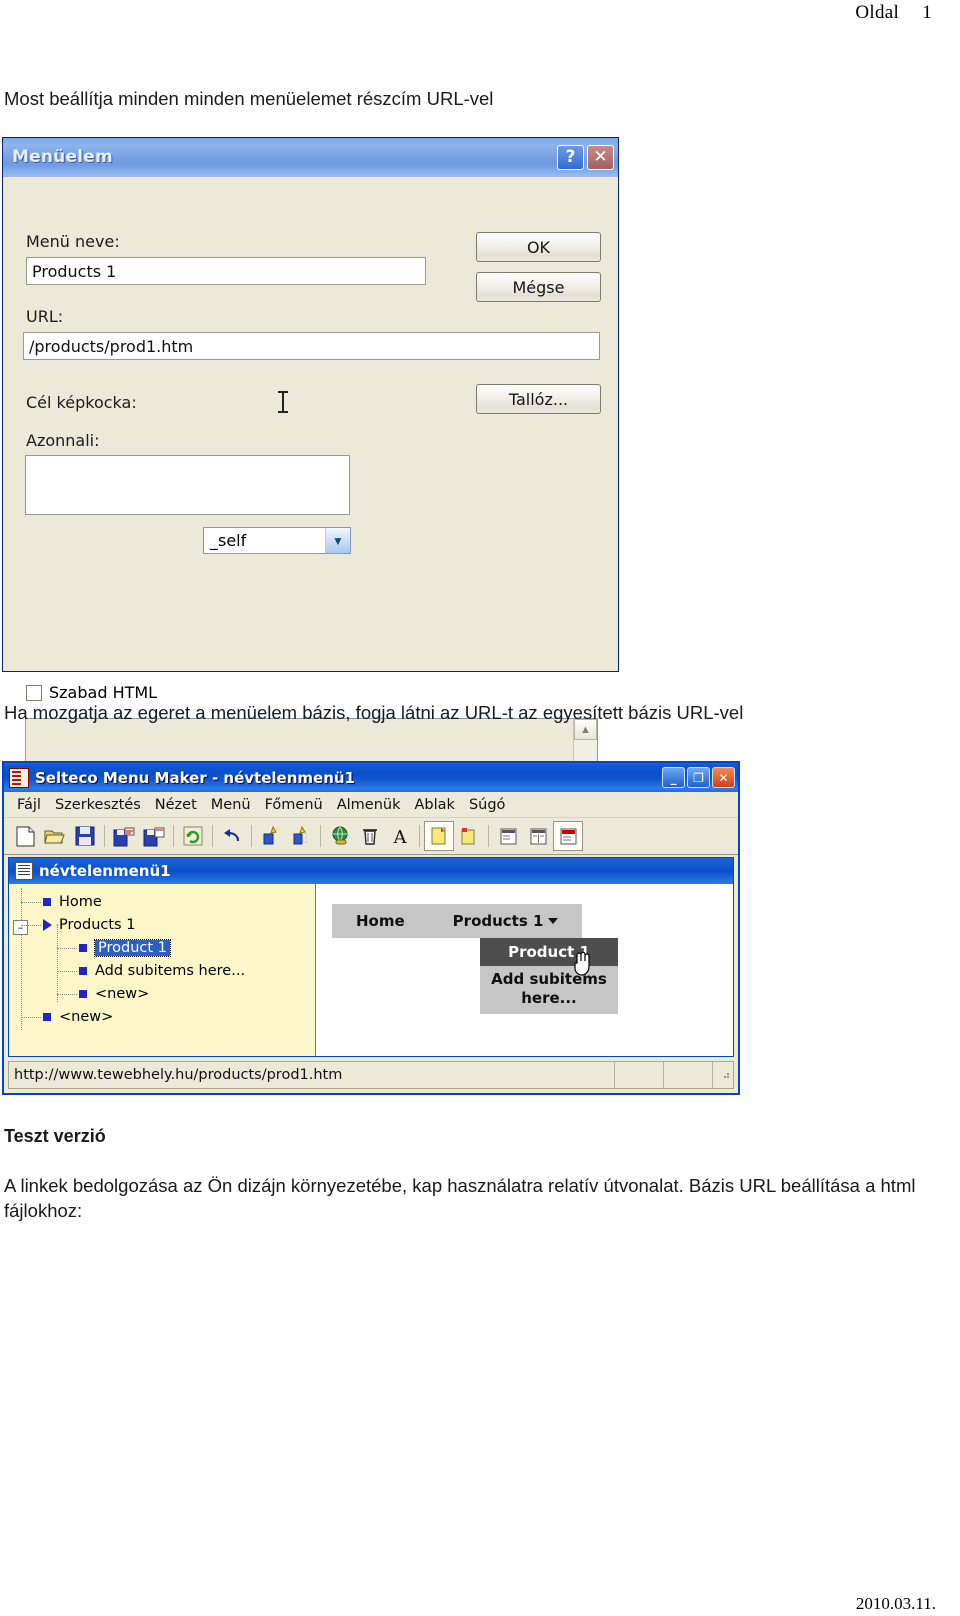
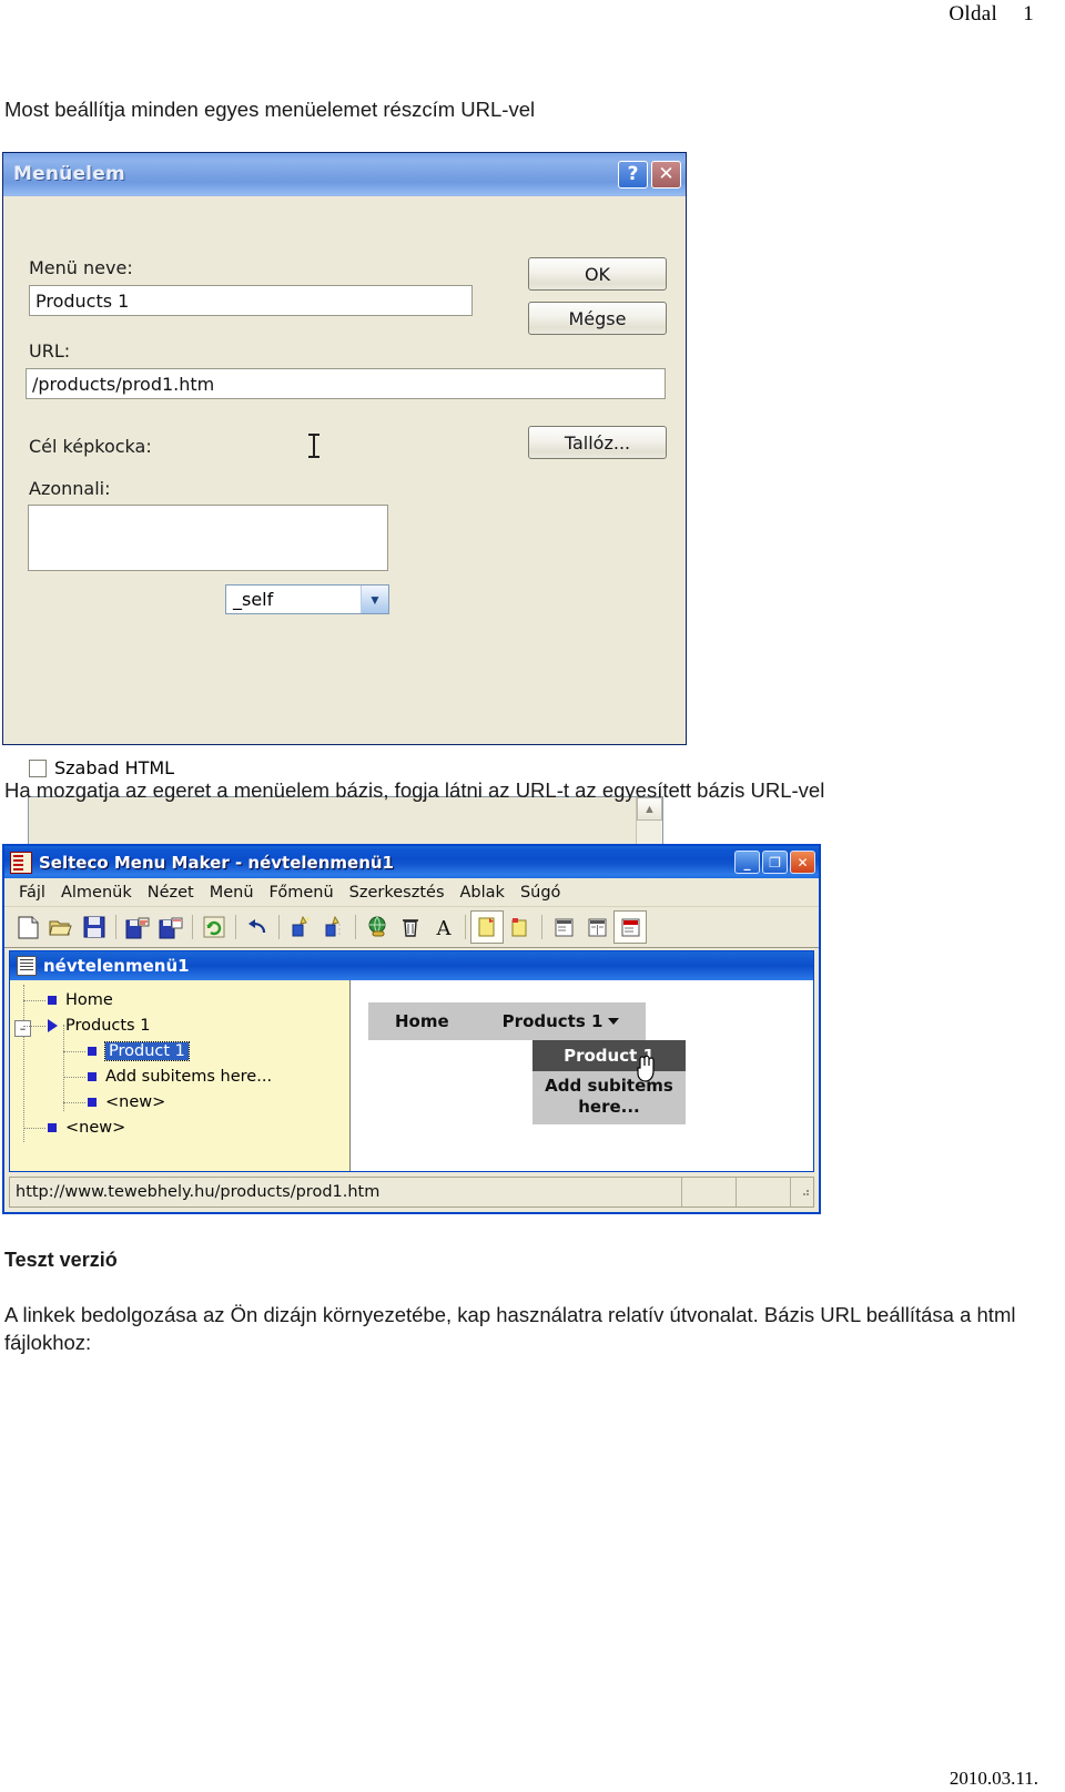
  Oldal 1
- Most beállítja minden minden menüelemet részcím URL-vel
+ Most beállítja minden egyes menüelemet részcím URL-vel
  Menüelem
  ?
  ✕
  Menü neve:
  Products 1
  URL:
  /products/prod1.htm
  Cél képkocka:
  _self
  ▼
  Azonnali:
  Szabad HTML
  ▲
  OK
  Mégse
  Tallóz...
  Ha mozgatja az egeret a menüelem bázis, fogja látni az URL-t az egyesített bázis URL-vel
  Selteco Menu Maker - névtelenmenü1
  _
  ❐
  ✕
  Fájl
- Szerkesztés
+ Almenük
  Nézet
  Menü
  Főmenü
- Almenük
+ Szerkesztés
  Ablak
  Súgó
  A
  névtelenmenü1
  Home
  –
  Products 1
  Product 1
  Add subitems here...
  <new>
  <new>
  Home
  Products 1
  Product 1
  Add subitems here...
  http://www.tewebhely.hu/products/prod1.htm
  Teszt verzió
  A linkek bedolgozása az Ön dizájn környezetébe, kap használatra relatív útvonalat. Bázis URL beállítása a html fájlokhoz:
  2010.03.11.
